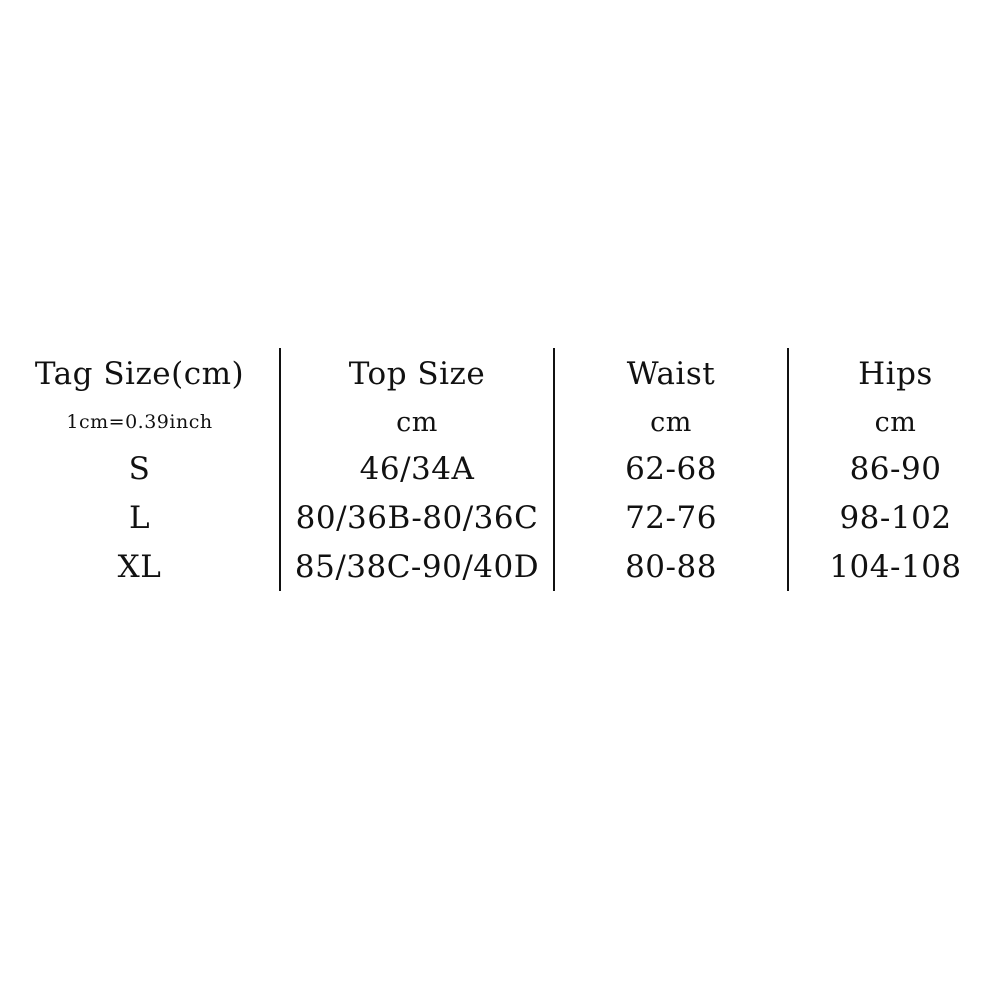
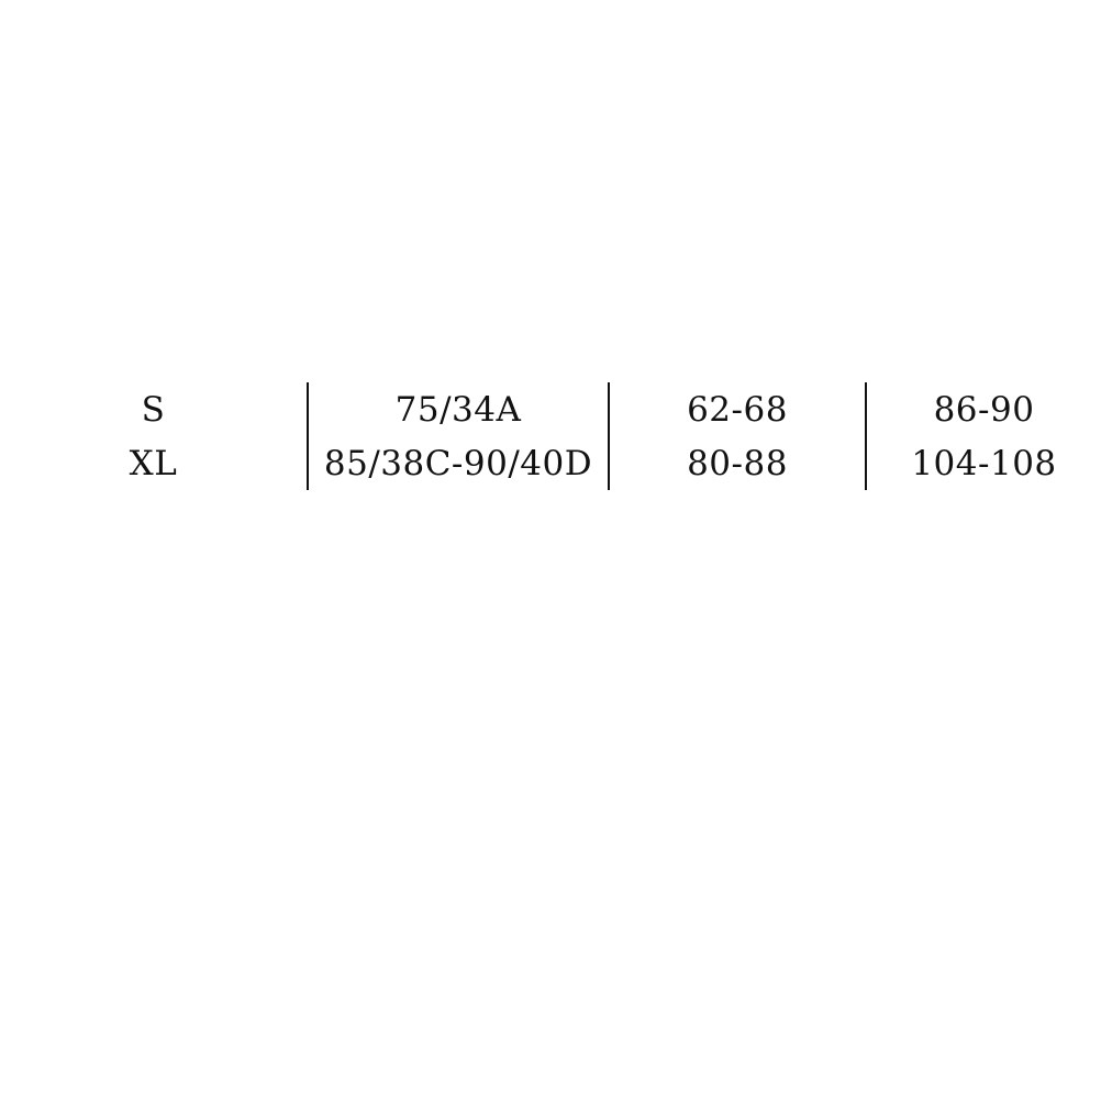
- Tag Size(cm)	Top Size	Waist	Hips
- 1cm=0.39inch	cm	cm	cm
- S	46/34A	62-68	86-90
+ S	75/34A	62-68	86-90
- L	80/36B-80/36C	72-76	98-102
  XL	85/38C-90/40D	80-88	104-108
